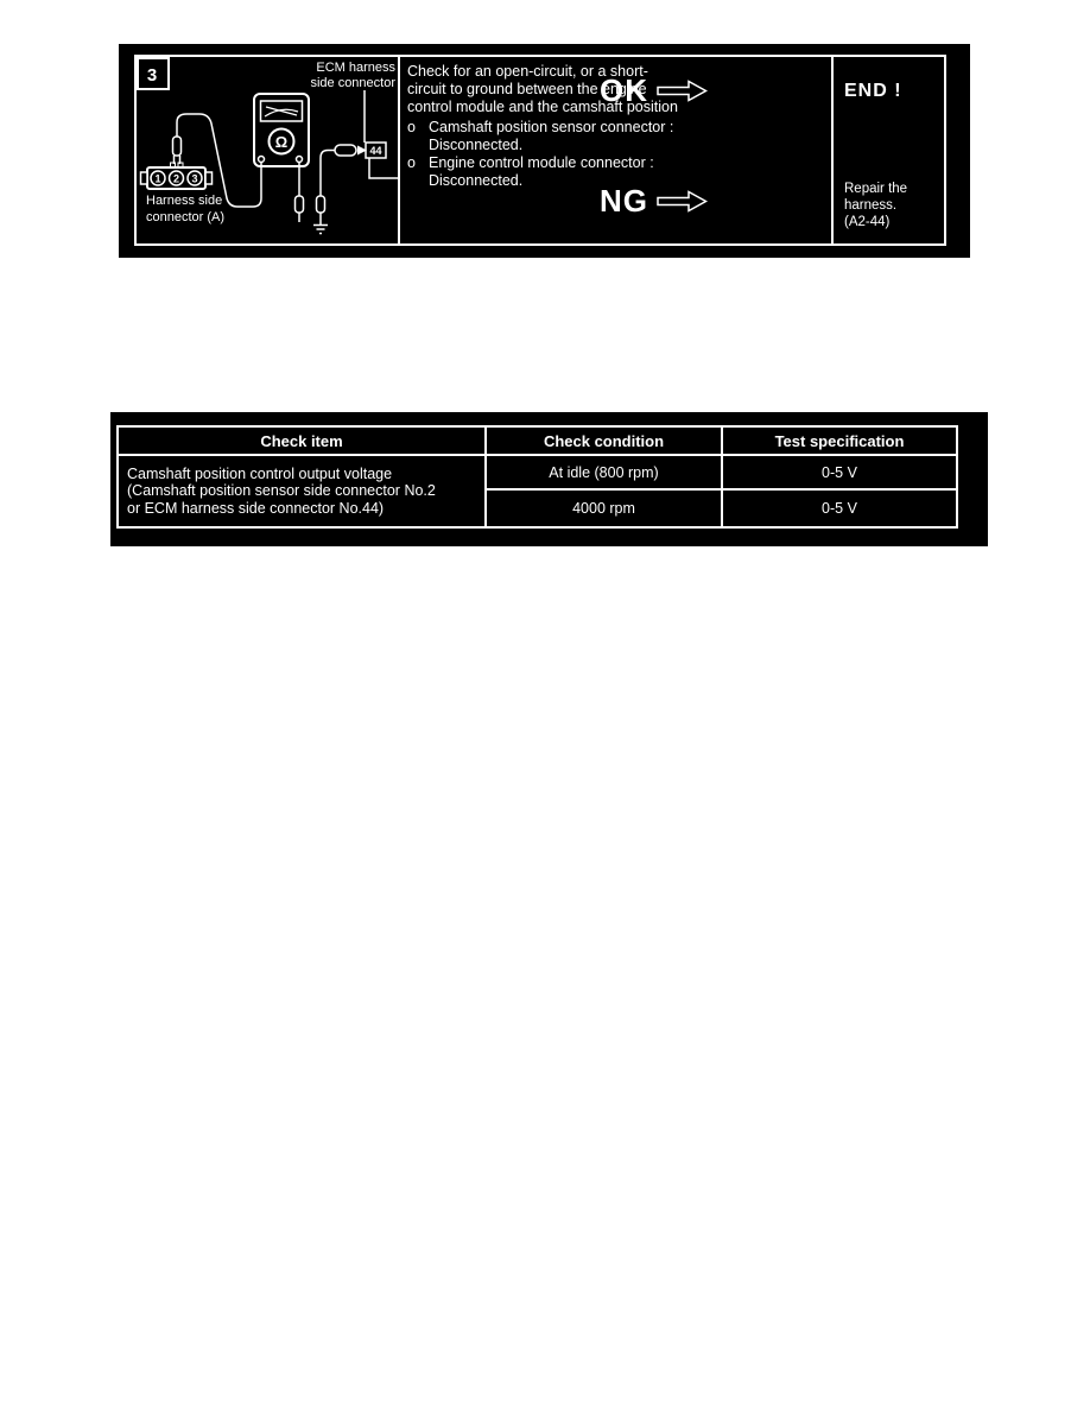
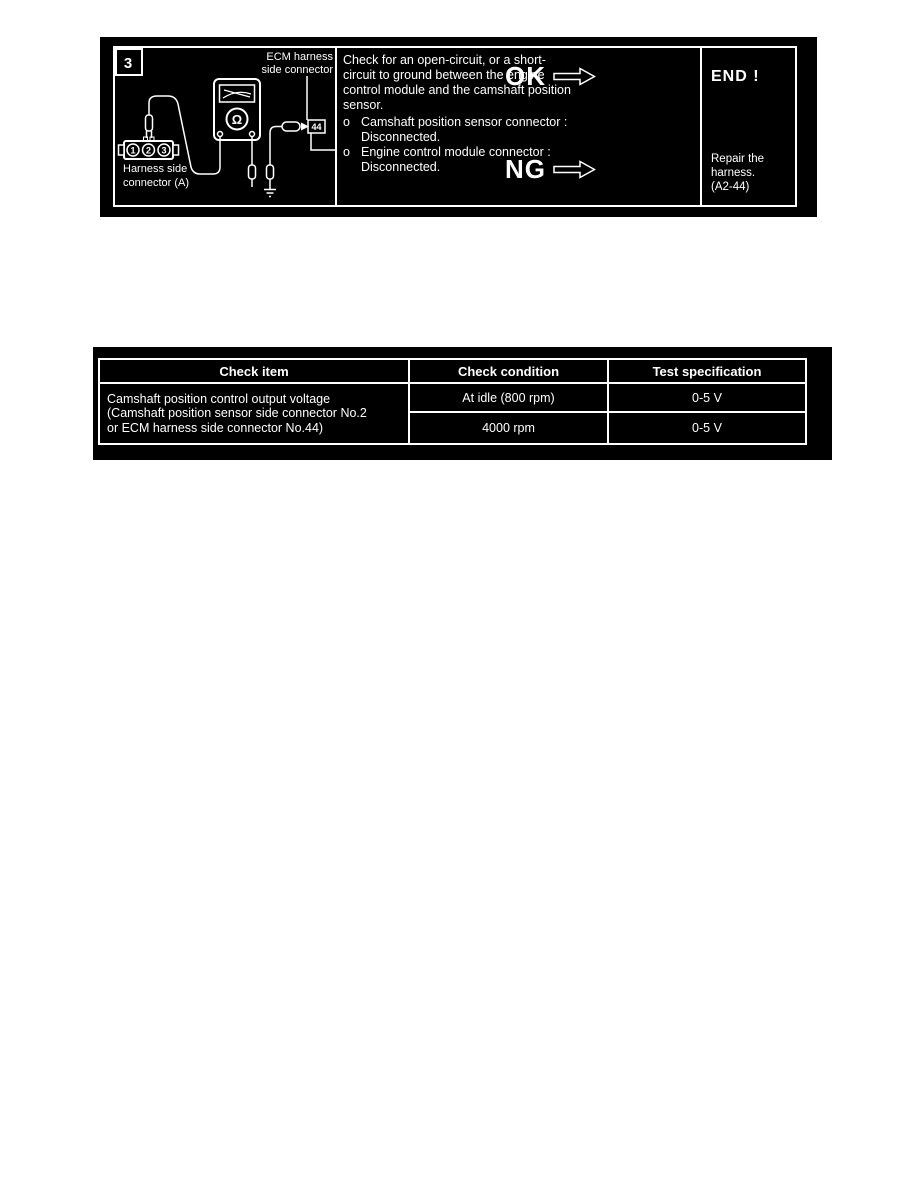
  3
  ECM harness
  side connector
  44
  Ω
  1
  2
  3
  Harness side
  connector (A)
  Check for an open-circuit, or a short-
  circuit to ground between the engine
  control module and the camshaft position
+ sensor.
  o
  Camshaft position sensor connector :
  Disconnected.
  o
  Engine control module connector :
  Disconnected.
  OK
  NG
  END !
  Repair the
  harness.
  (A2-44)
  Check item	Check condition	Test specification
  Camshaft position control output voltage (Camshaft position sensor side connector No.2 or ECM harness side connector No.44)	At idle (800 rpm)	0-5 V
  4000 rpm	0-5 V
